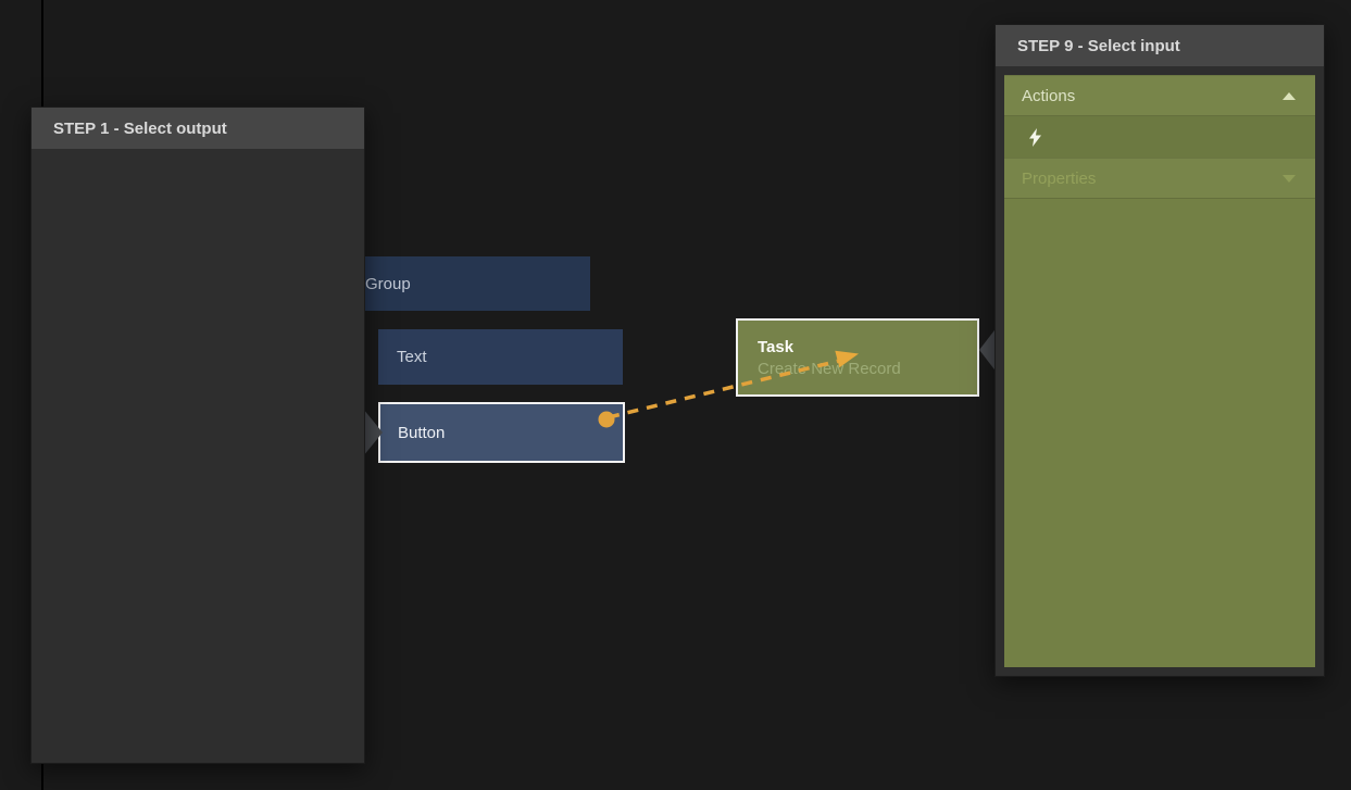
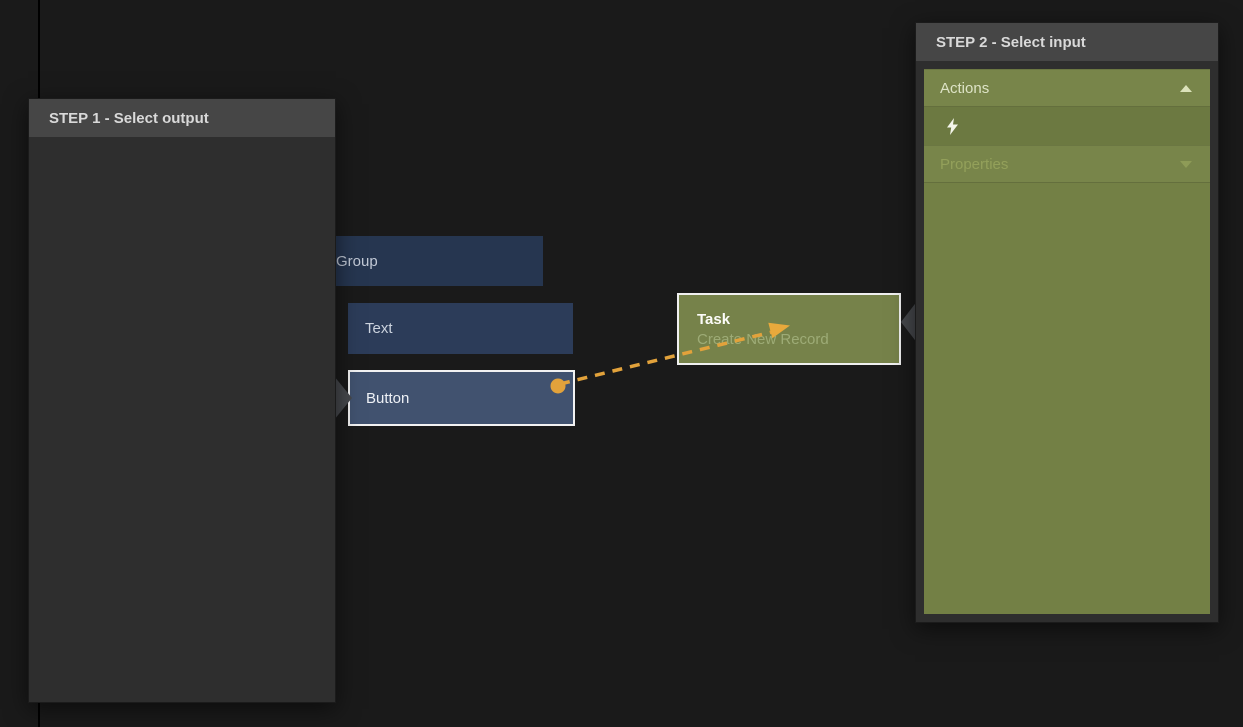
  Group
  Text
  Button
  Task
  Creat New Record
  STEP 1 - Select output
- STEP 9 - Select input
+ STEP 2 - Select input
  Actions
  Properties
